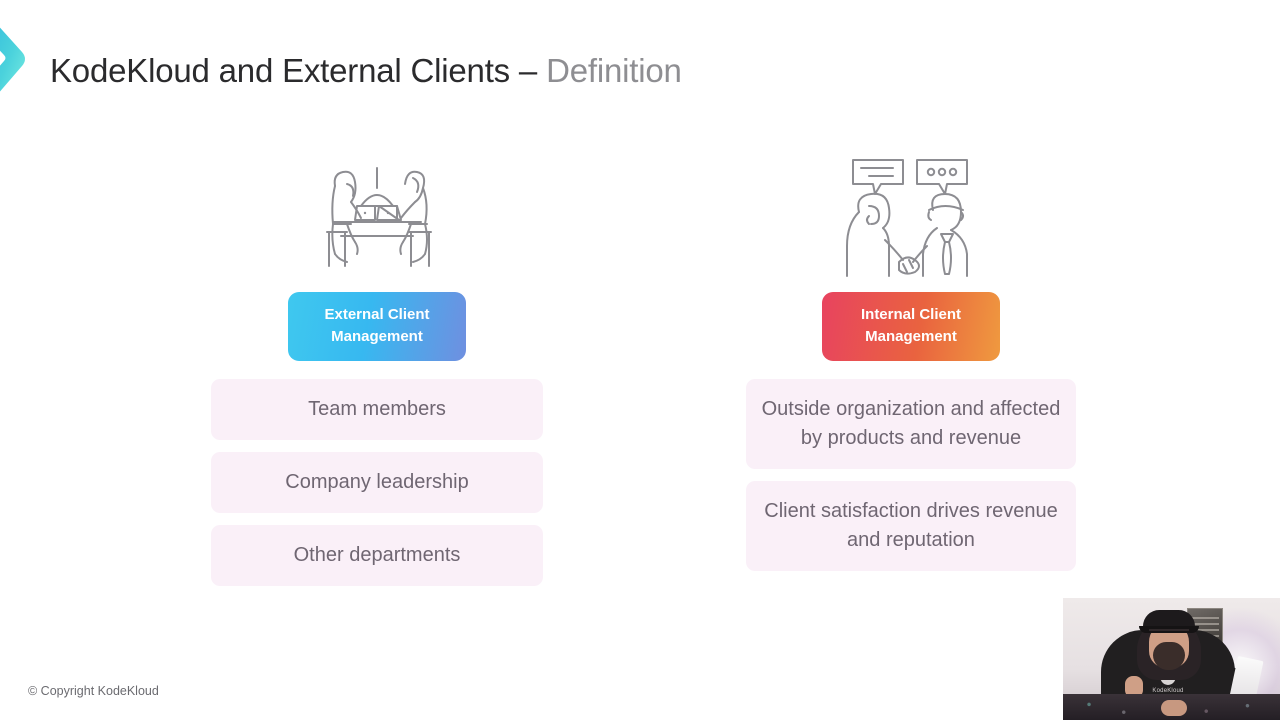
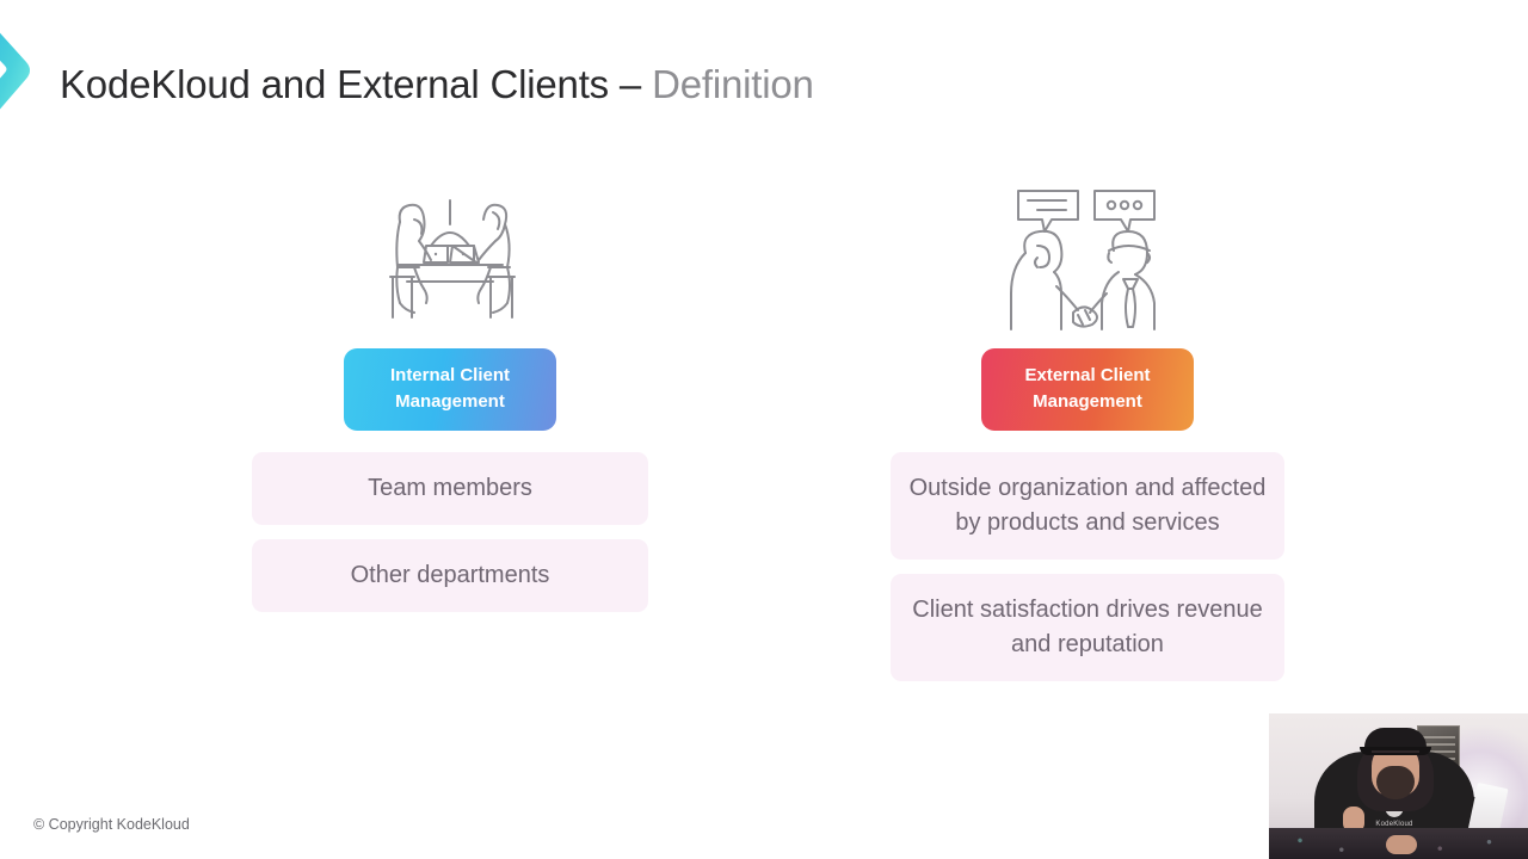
  KodeKloud and External Clients – Definition
- External Client
+ Internal Client
  Management
  Team members
- Company leadership
  Other departments
- Internal Client
+ External Client
  Management
- Outside organization and affected by products and revenue
+ Outside organization and affected by products and services
  Client satisfaction drives revenue and reputation
  © Copyright KodeKloud
